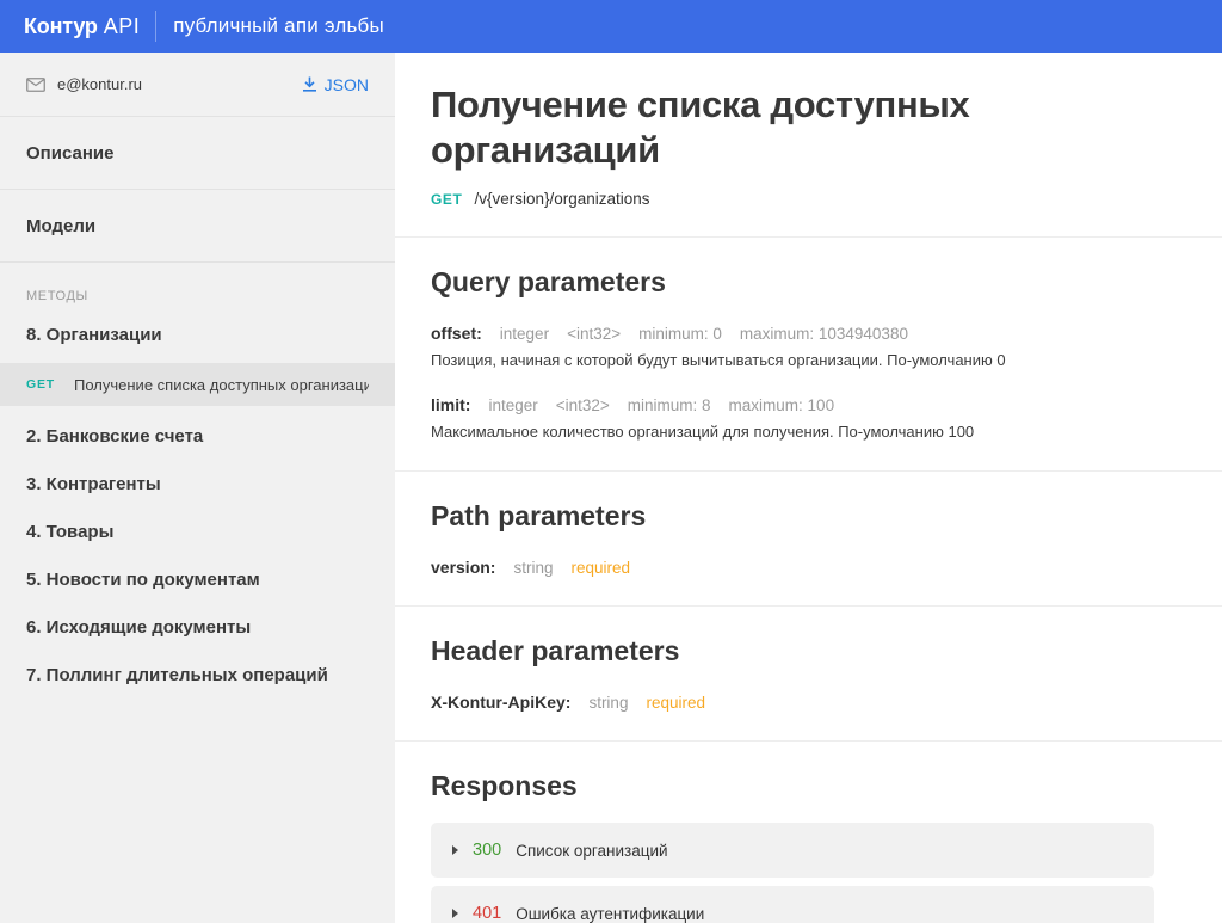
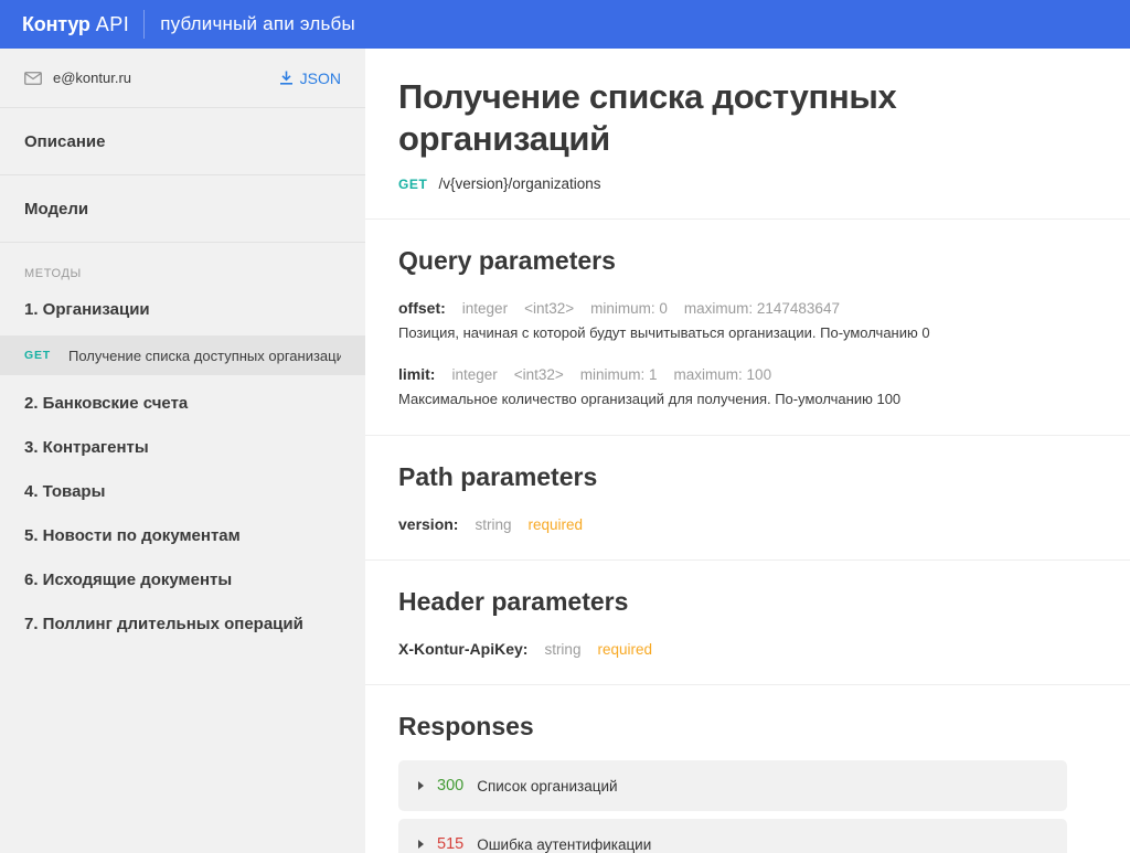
  Контур
  API
  публичный апи эльбы
  e@kontur.ru
  JSON
  Описание
  Модели
  МЕТОДЫ
- 8. Организации
+ 1. Организации
  GET
  Получение списка доступных организаци
  2. Банковские счета
  3. Контрагенты
  4. Товары
  5. Новости по документам
  6. Исходящие документы
  7. Поллинг длительных операций
  Получение списка доступных организаций
  GET
  /v{version}/organizations
  Query parameters
  offset:
  integer
  <int32>
  minimum: 0
- maximum: 1034940380
+ maximum: 2147483647
  Позиция, начиная с которой будут вычитываться организации. По-умолчанию 0
  limit:
  integer
  <int32>
- minimum: 8
+ minimum: 1
  maximum: 100
  Максимальное количество организаций для получения. По-умолчанию 100
  Path parameters
  version:
  string
  required
  Header parameters
  X-Kontur-ApiKey:
  string
  required
  Responses
  300
  Список организаций
- 401
+ 515
  Ошибка аутентификации
